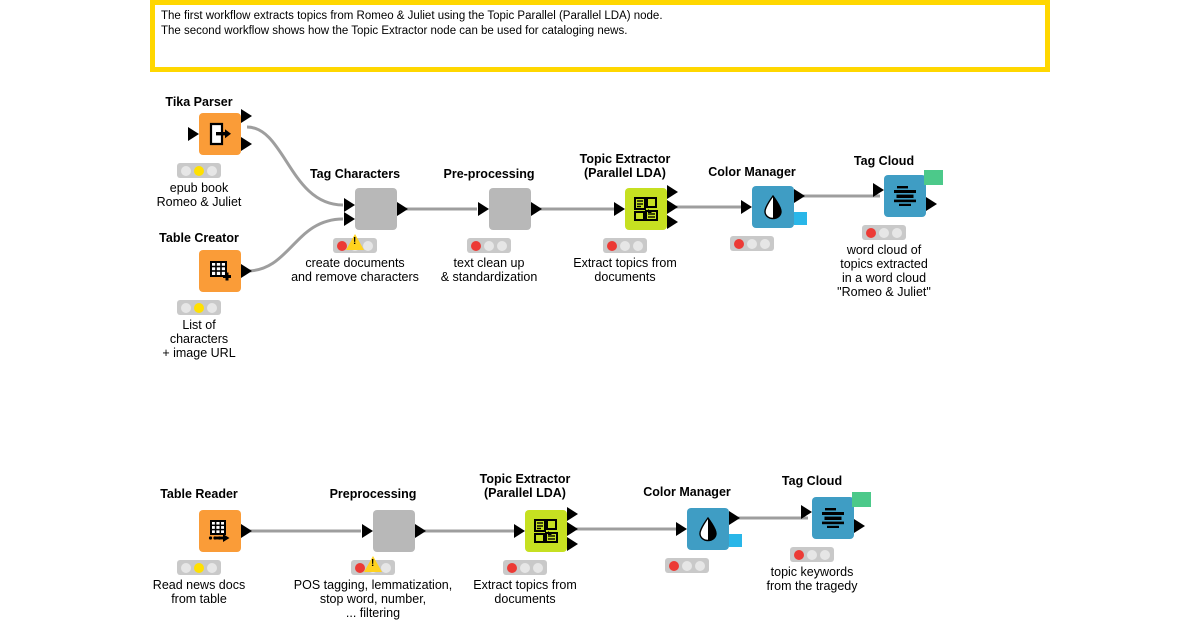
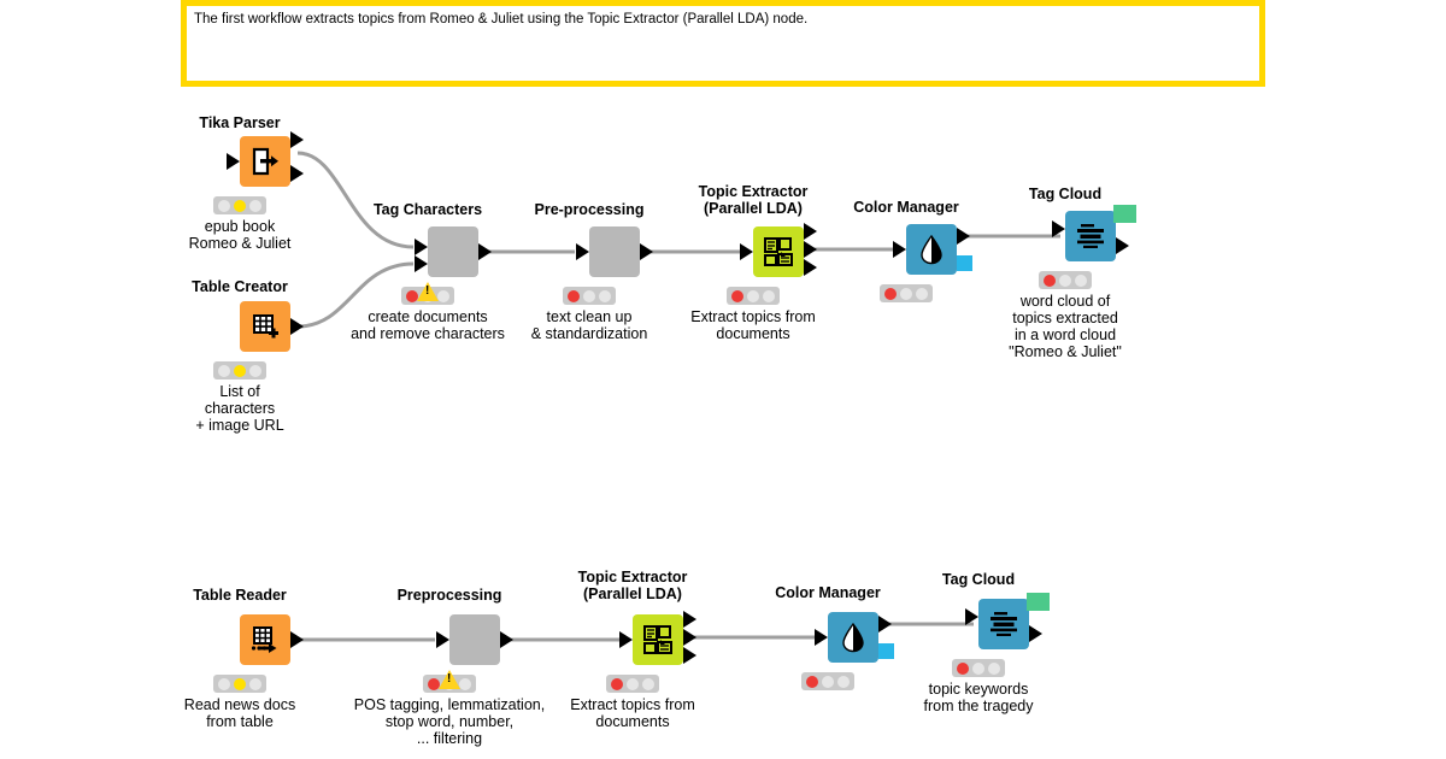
- The first workflow extracts topics from Romeo & Juliet using the Topic Parallel (Parallel LDA) node.
+ The first workflow extracts topics from Romeo & Juliet using the Topic Extractor (Parallel LDA) node.
- The second workflow shows how the Topic Extractor node can be used for cataloging news.
  Tika Parser
  epub book
  Romeo & Juliet
  Table Creator
  List of
  characters
  + image URL
  Tag Characters
  create documents
  and remove characters
  Pre-processing
  text clean up
  & standardization
  Topic Extractor
  (Parallel LDA)
  Extract topics from
  documents
  Color Manager
  Tag Cloud
  word cloud of
  topics extracted
  in a word cloud
  "Romeo & Juliet"
  Table Reader
  Read news docs
  from table
  Preprocessing
  POS tagging, lemmatization,
  stop word, number,
  ... filtering
  Topic Extractor
  (Parallel LDA)
  Extract topics from
  documents
  Color Manager
  Tag Cloud
  topic keywords
  from the tragedy
